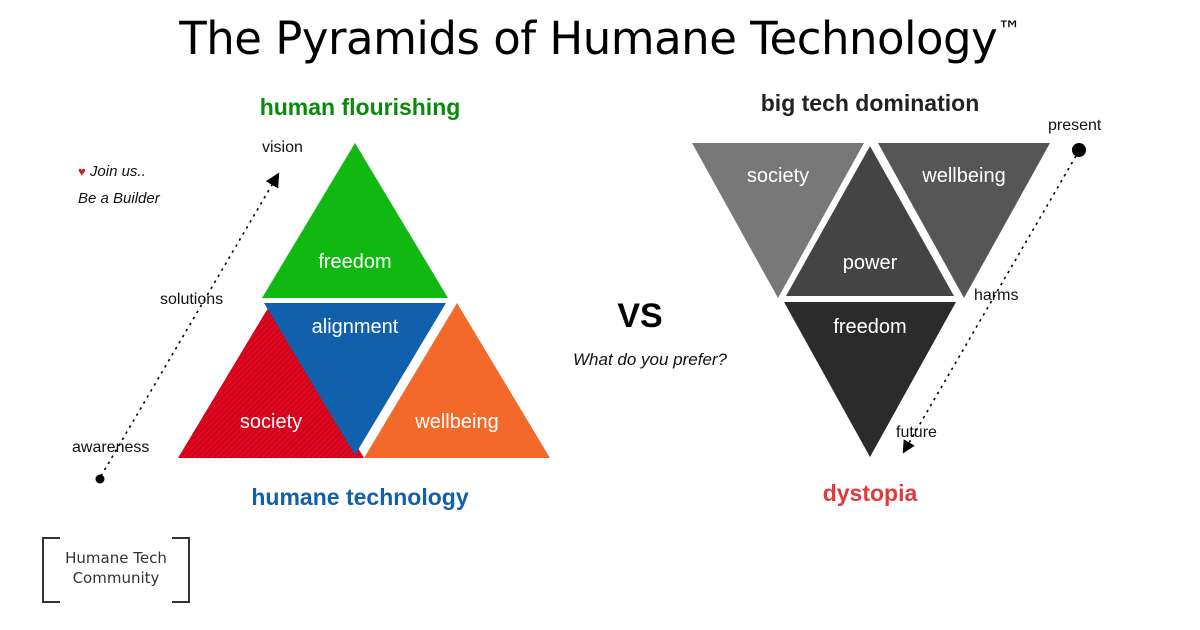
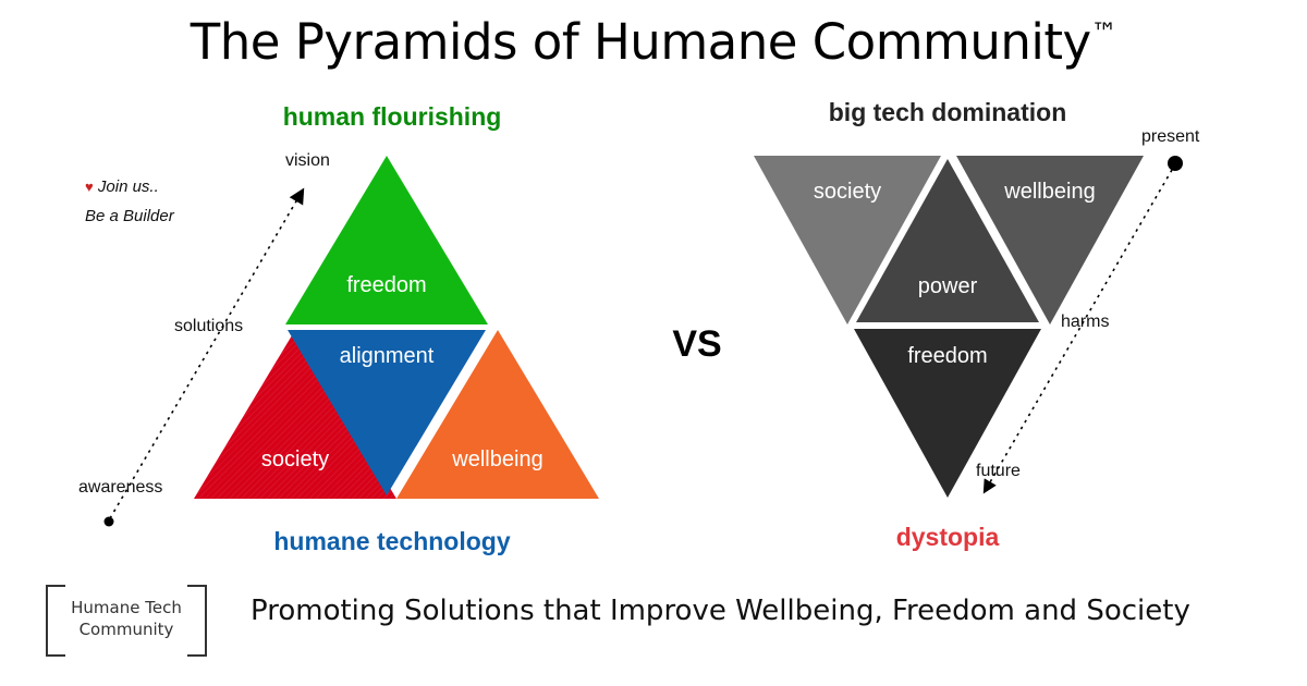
- The Pyramids of Humane Technology™
+ The Pyramids of Humane Community™
  human flourishing
  freedom
  society
  wellbeing
  alignment
  humane technology
  vision
  solutions
  awareness
  ♥ Join us..
  Be a Builder
  VS
- What do you prefer?
  big tech domination
  society
  wellbeing
  power
  freedom
  dystopia
  present
  hams
  future
  Humane Tech
  Community
+ Promoting Solutions that Improve Wellbeing, Freedom and Society
